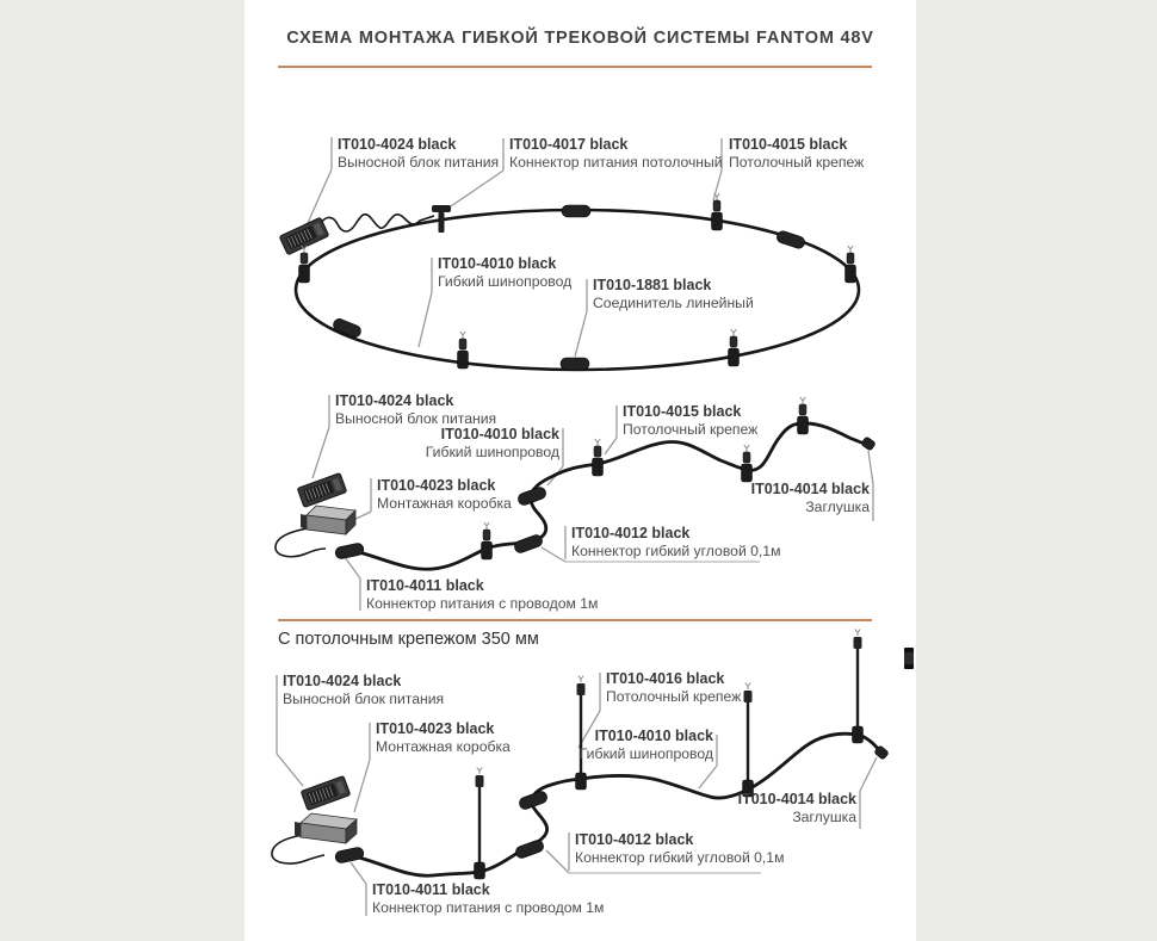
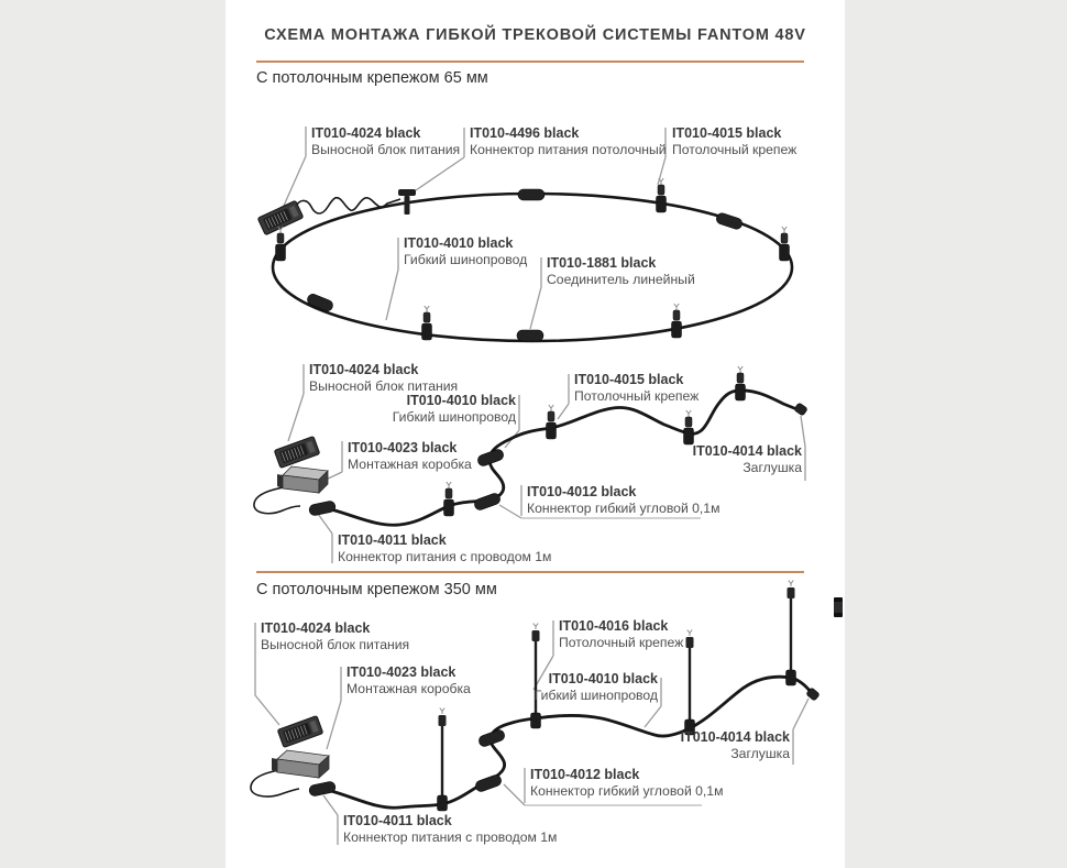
  СХЕМА МОНТАЖА ГИБКОЙ ТРЕКОВОЙ СИСТЕМЫ FANTOM 48V
+ С потолочным крепежом 65 мм
  С потолочным крепежом 350 мм
  IT010-4024 black
  Выносной блок питания
- IT010-4017 black
+ IT010-4496 black
  Коннектор питания потолочный
  IT010-4015 black
  Потолочный крепеж
  IT010-4010 black
  Гибкий шинопровод
  IT010-1881 black
  Соединитель линейный
  IT010-4024 black
  Выносной блок питания
  IT010-4023 black
  Монтажная коробка
  IT010-4010 black
  Гибкий шинопровод
  IT010-4015 black
  Потолочный крепеж
  IT010-4014 black
  Заглушка
  IT010-4012 black
  Коннектор гибкий угловой 0,1м
  IT010-4011 black
  Коннектор питания с проводом 1м
  IT010-4024 black
  Выносной блок питания
  IT010-4023 black
  Монтажная коробка
  IT010-4016 black
  Потолочный крепеж
  IT010-4010 black
  Гибкий шинопровод
  IT010-4014 black
  Заглушка
  IT010-4012 black
  Коннектор гибкий угловой 0,1м
  IT010-4011 black
  Коннектор питания с проводом 1м
